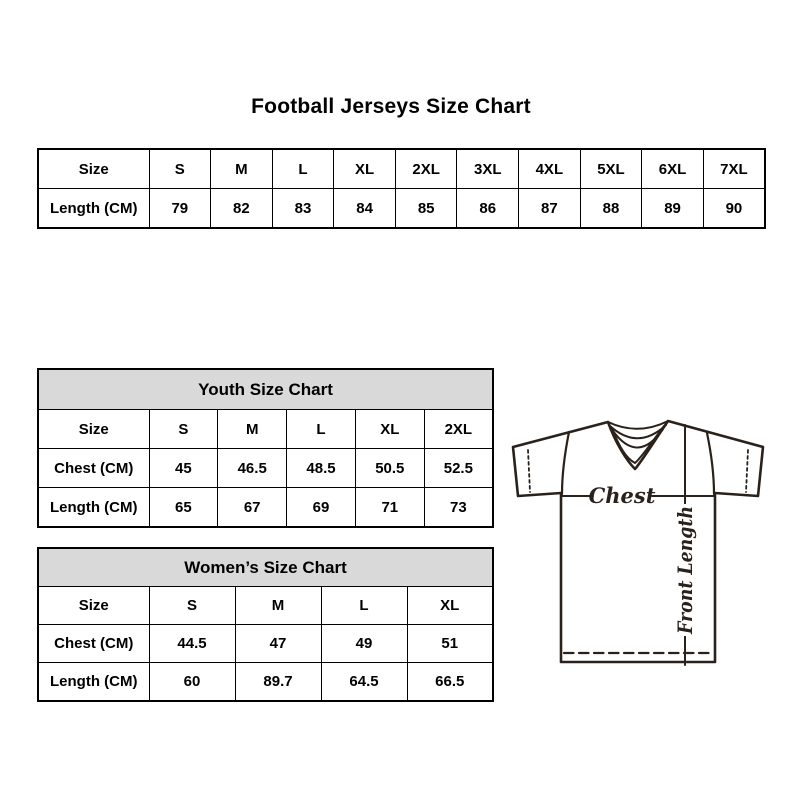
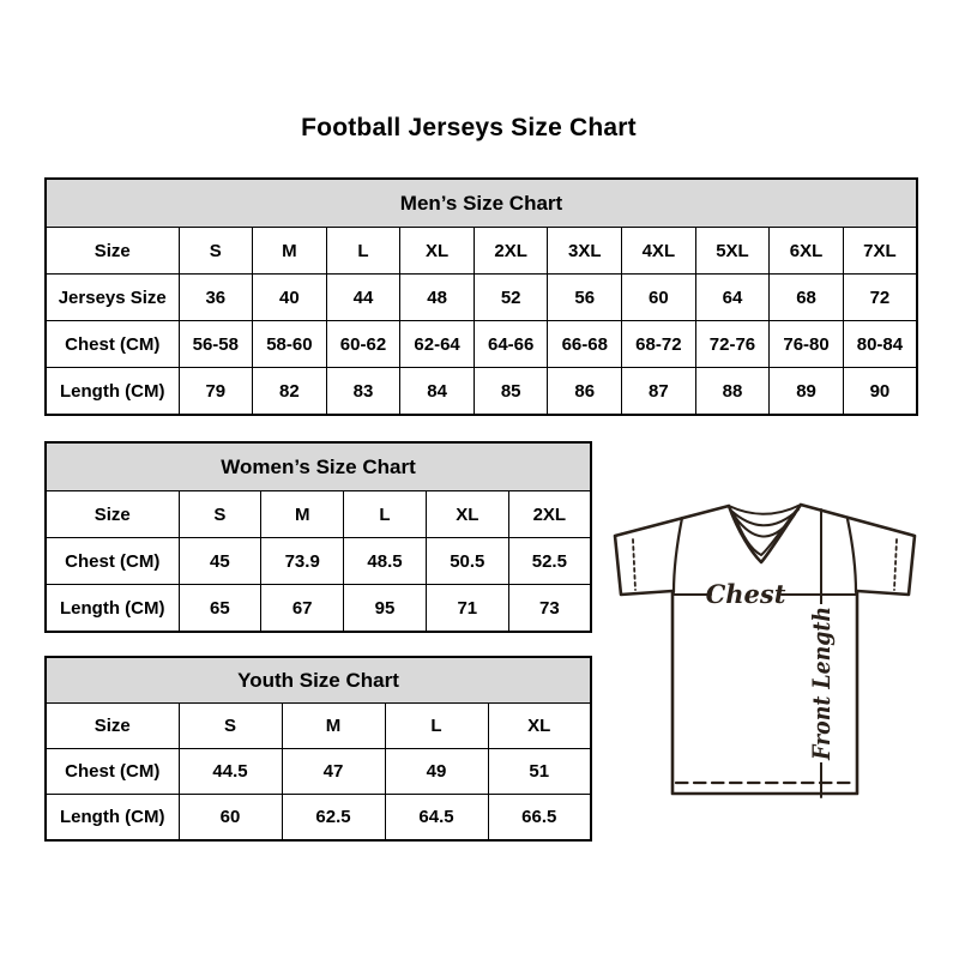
  Football Jerseys Size Chart
+ Men’s Size Chart
  Size	S	M	L	XL	2XL	3XL	4XL	5XL	6XL	7XL
+ Jerseys Size	36	40	44	48	52	56	60	64	68	72
+ Chest (CM)	56-58	58-60	60-62	62-64	64-66	66-68	68-72	72-76	76-80	80-84
  Length (CM)	79	82	83	84	85	86	87	88	89	90
- Youth Size Chart
+ Women’s Size Chart
  Size	S	M	L	XL	2XL
- Chest (CM)	45	46.5	48.5	50.5	52.5
+ Chest (CM)	45	73.9	48.5	50.5	52.5
- Length (CM)	65	67	69	71	73
+ Length (CM)	65	67	95	71	73
- Women’s Size Chart
+ Youth Size Chart
  Size	S	M	L	XL
  Chest (CM)	44.5	47	49	51
- Length (CM)	60	89.7	64.5	66.5
+ Length (CM)	60	62.5	64.5	66.5
  Chest
